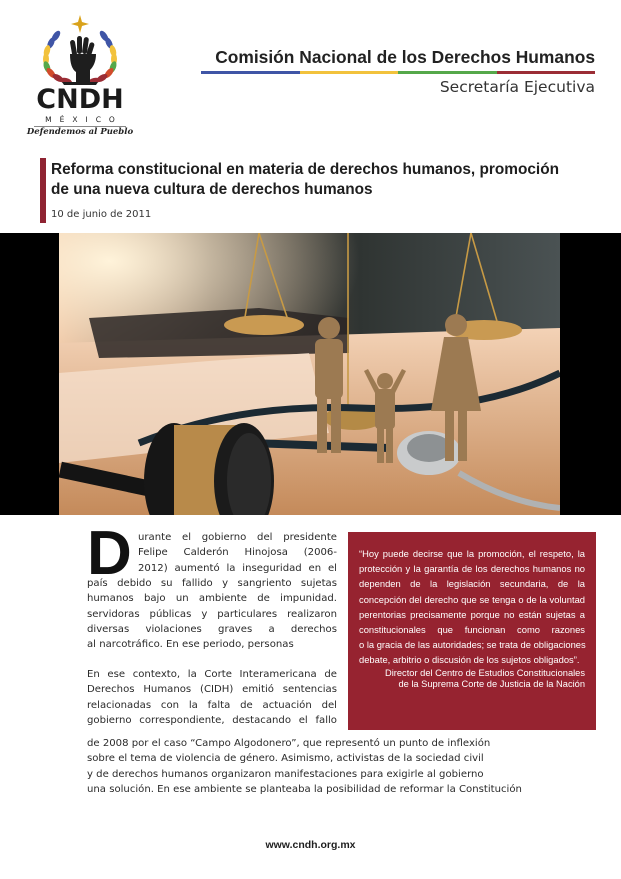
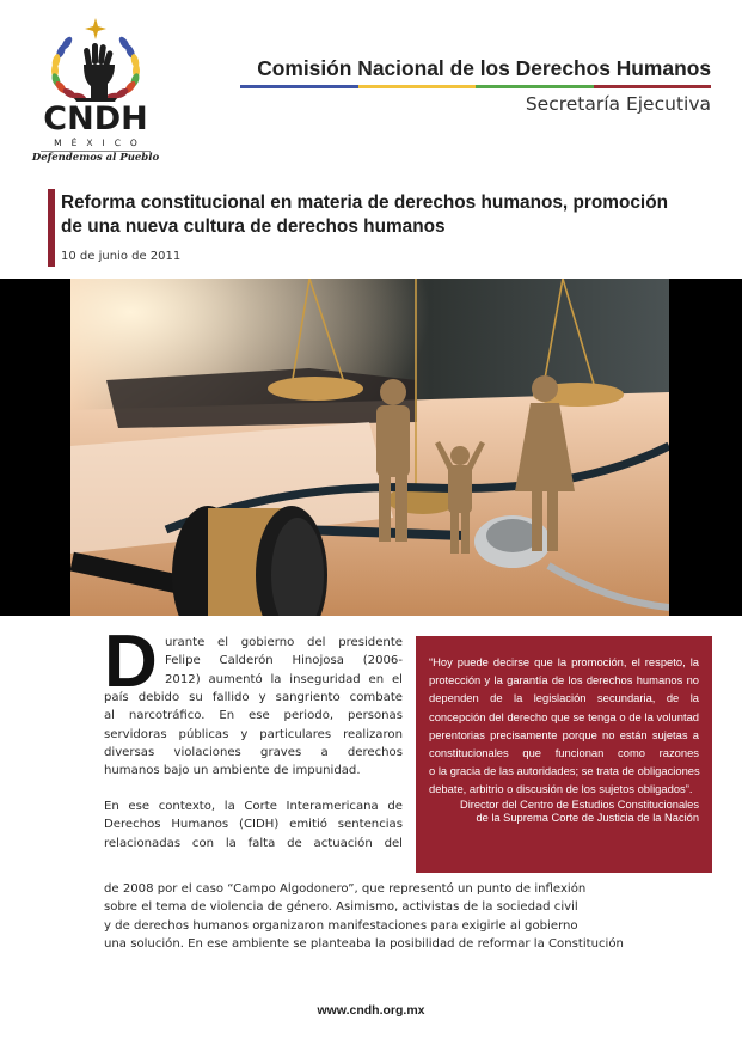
  CNDH
  MÉXICO
  Defendemos al Pueblo
  Comisión Nacional de los Derechos Humanos
  Secretaría Ejecutiva
  Reforma constitucional en materia de derechos humanos, promoción
  de una nueva cultura de derechos humanos
  10 de junio de 2011
  D
  urante el gobierno del presidente
  Felipe Calderón Hinojosa (2006-
  2012) aumentó la inseguridad en el
- país debido su fallido y sangriento sujetas
+ país debido su fallido y sangriento combate
- humanos bajo un ambiente de impunidad.
+ al narcotráfico. En ese periodo, personas
  servidoras públicas y particulares realizaron
  diversas violaciones graves a derechos
- al narcotráfico. En ese periodo, personas
+ humanos bajo un ambiente de impunidad.
  En ese contexto, la Corte Interamericana de
  Derechos Humanos (CIDH) emitió sentencias
  relacionadas con la falta de actuación del
- gobierno correspondiente, destacando el fallo
  de 2008 por el caso “Campo Algodonero”, que representó un punto de inflexión
  sobre el tema de violencia de género. Asimismo, activistas de la sociedad civil
  y de derechos humanos organizaron manifestaciones para exigirle al gobierno
  una solución. En ese ambiente se planteaba la posibilidad de reformar la Constitución
  “Hoy puede decirse que la promoción, el respeto, la
  protección y la garantía de los derechos humanos no
  dependen de la legislación secundaria, de la
  concepción del derecho que se tenga o de la voluntad
  perentorias precisamente porque no están sujetas a
  constitucionales que funcionan como razones
  o la gracia de las autoridades; se trata de obligaciones
  debate, arbitrio o discusión de los sujetos obligados”.
  Director del Centro de Estudios Constitucionales
  de la Suprema Corte de Justicia de la Nación
  www.cndh.org.mx
